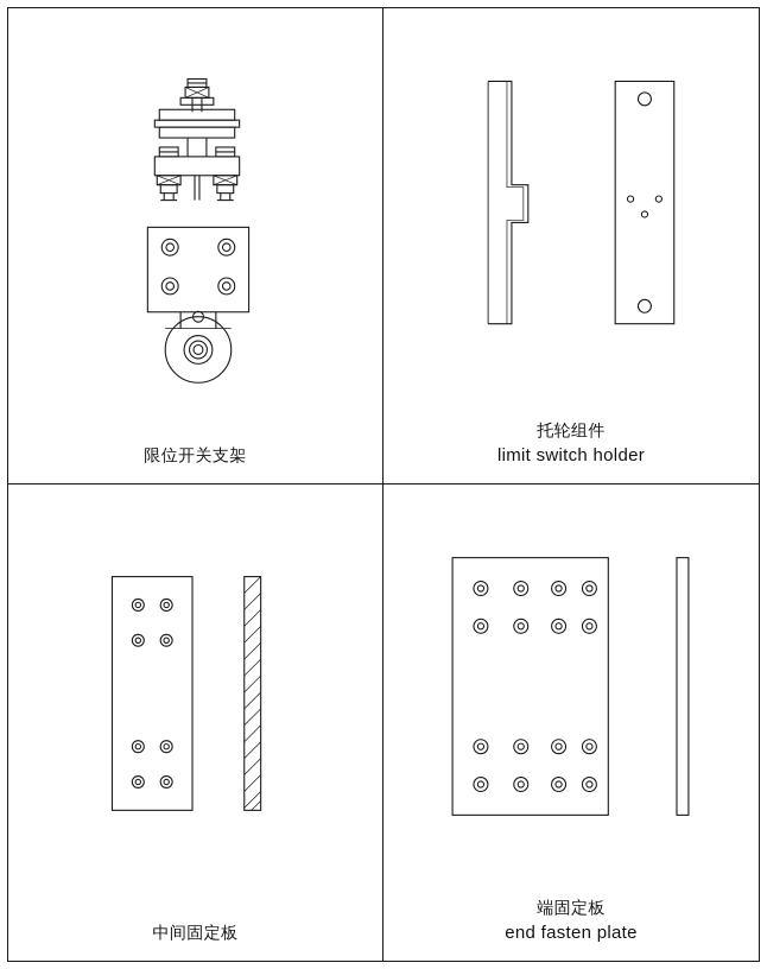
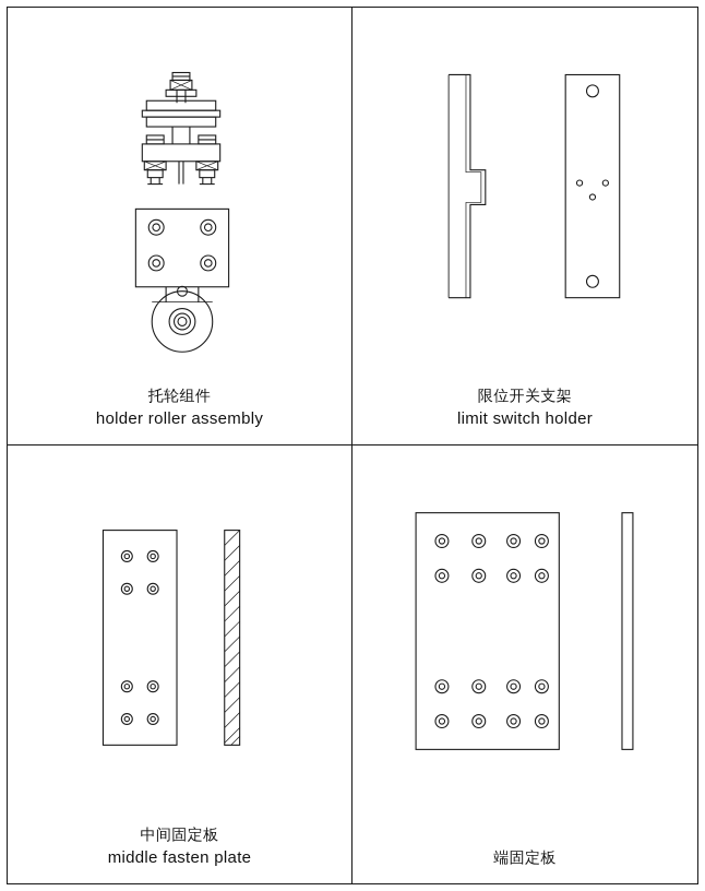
- 限位开关支架
+ 托轮组件
+ holder roller assembly
- 托轮组件
+ 限位开关支架
  limit switch holder
  中间固定板
+ middle fasten plate
  端固定板
- end fasten plate
